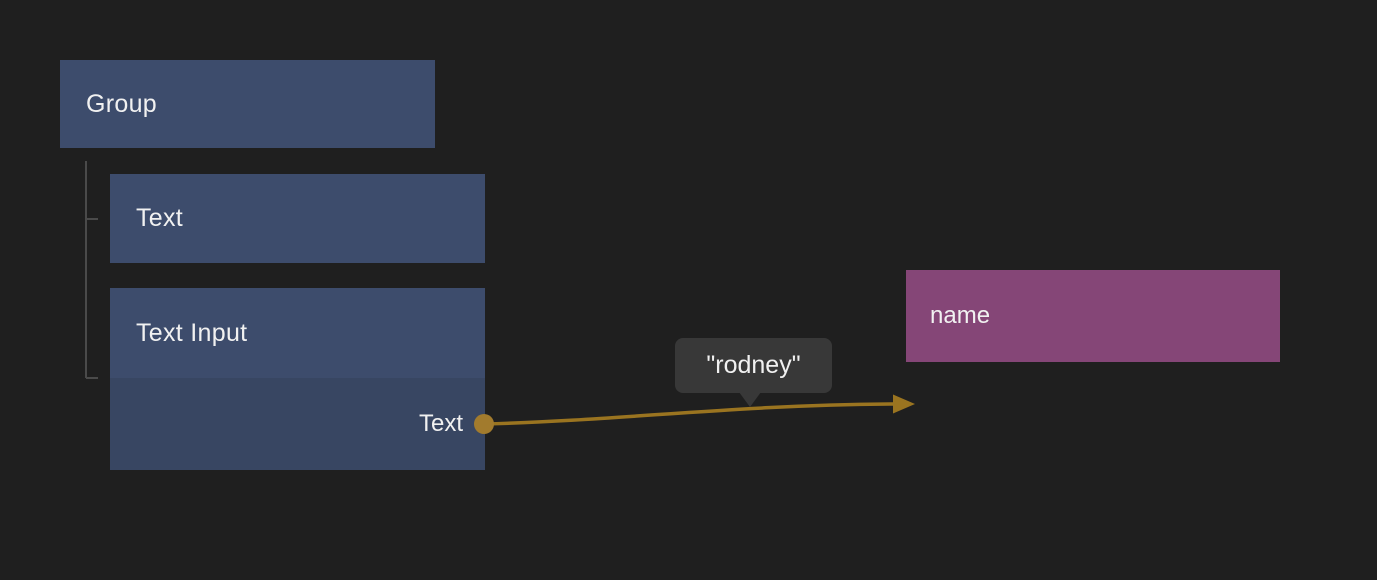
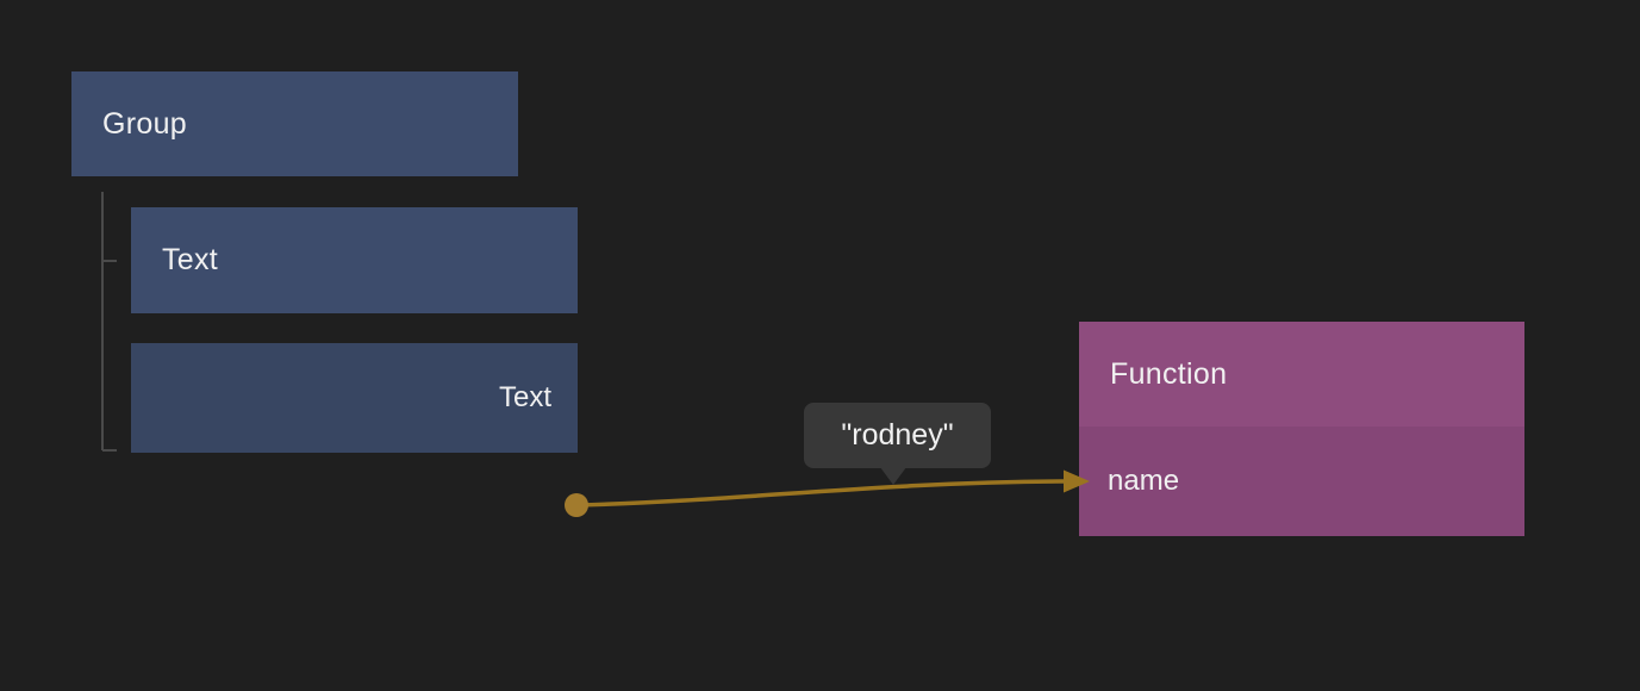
  Group
  Text
- Text Input
  Text
+ Function
  name
  "rodney"
